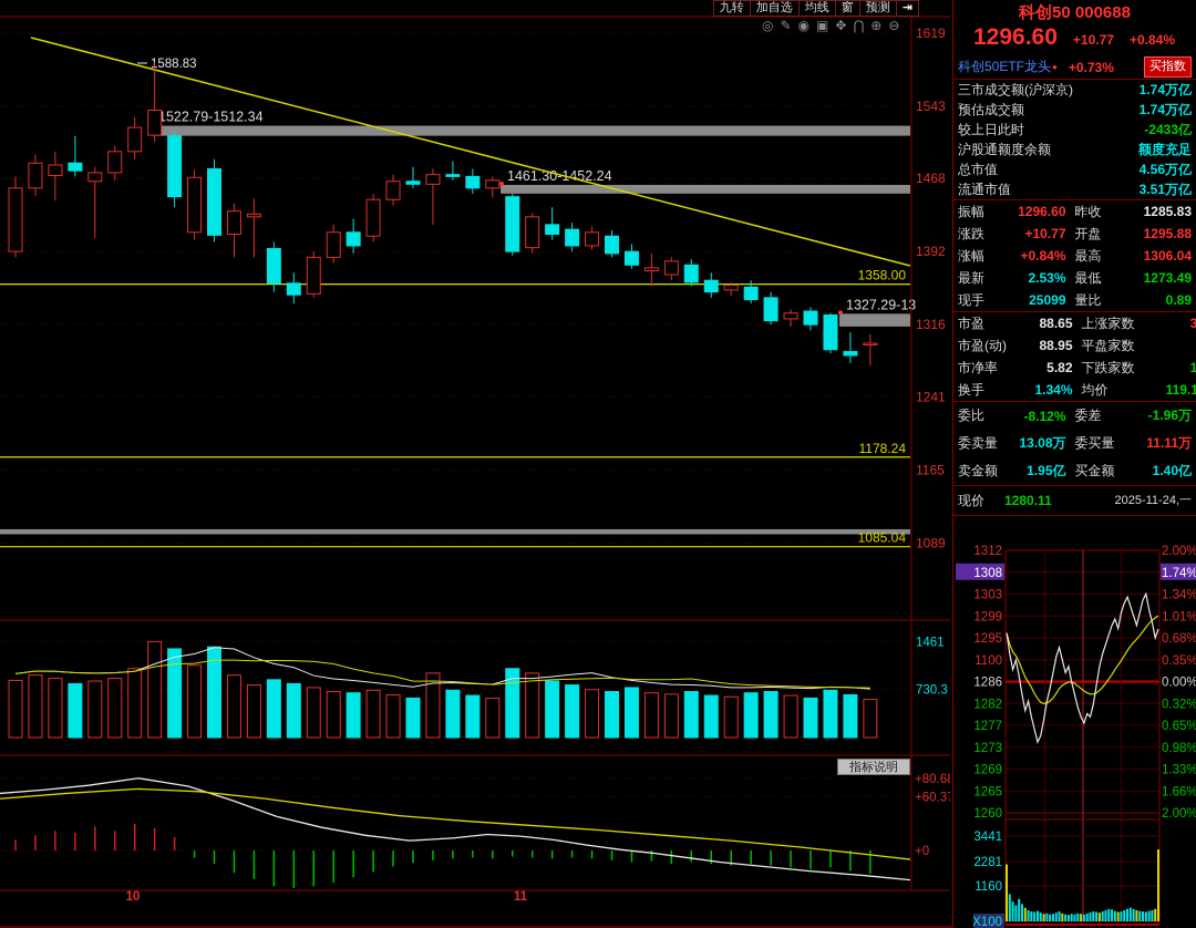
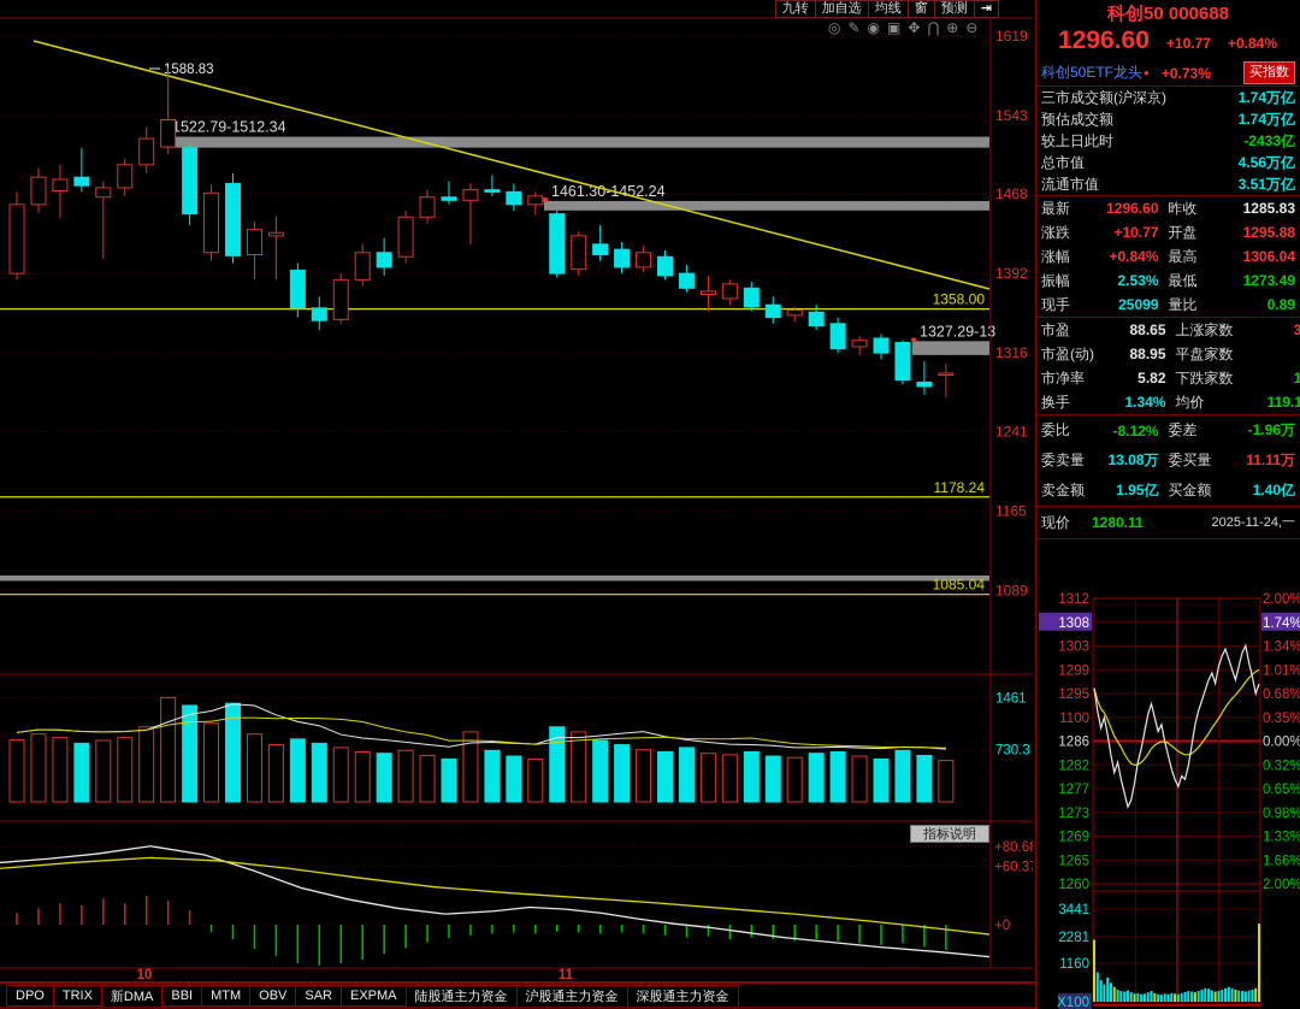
  1619
  1543
  1468
  1392
  1316
  1241
  1165
  1089
  1522.79-1512.34
  1461.30-452.24
  1327.29-13
  1358.00
  1178.24
  1085.04
  588.83
  1461
  730.3
  +80.6
  +60.3
  +0
  10
  11
  九转
  加自选
  均线
  窗
  预测
  ⇥
  ◎
  ✎
  ◉
  ▣
  ✥
  ⋂
  ⊕
  ⊖
  指标说明
+ DPO
+ TRIX
+ 新DMA
+ BBI
+ MTM
+ OBV
+ SAR
+ EXPMA
+ 陆股通主力资金
+ 沪股通主力资金
+ 深股通主力资金
  科创50 000688
  1296.60
  +10.77
  +0.84%
  科创50ETF龙头
  ●
  +0.73%
  买指数
  三市成交额(沪深京)
  1.74万亿
  预估成交额
  1.74万亿
  较上日此时
  -2433亿
- 沪股通额度余额
- 额度充足
  总市值
  4.56万亿
  流通市值
  3.51万亿
- 振幅
+ 最新
  1296.60
  昨收
  1285.83
  涨跌
  +10.77
  开盘
  1295.88
  涨幅
  +0.84%
  最高
  1306.04
- 最新
+ 振幅
  2.53%
  最低
  1273.49
  现手
  25099
  量比
  0.89
  市盈
  88.65
  上涨家数
  市盈(动)
  88.95
  平盘家数
  市净率
  5.82
  下跌家数
  换手
  1.34%
  均价
  119.1
  委比
  -8.12%
  委差
  -1.96万
  委卖量
  13.08万
  委买量
  11.11万
  卖金额
  1.95亿
  买金额
  1.40亿
  现价
  1280.11
  2025-11-24,一
  1312
  2.00%
  1308
  1.74%
  1303
  1.34%
  1299
  1.01%
  1295
  0.68%
  1100
  0.35%
  1286
  0.00%
  1282
  0.32%
  1277
  0.65%
  1273
  0.98%
  1269
  1.33%
  1265
  1.66%
  1260
  2.00%
  3441
  2281
  1160
  X100
